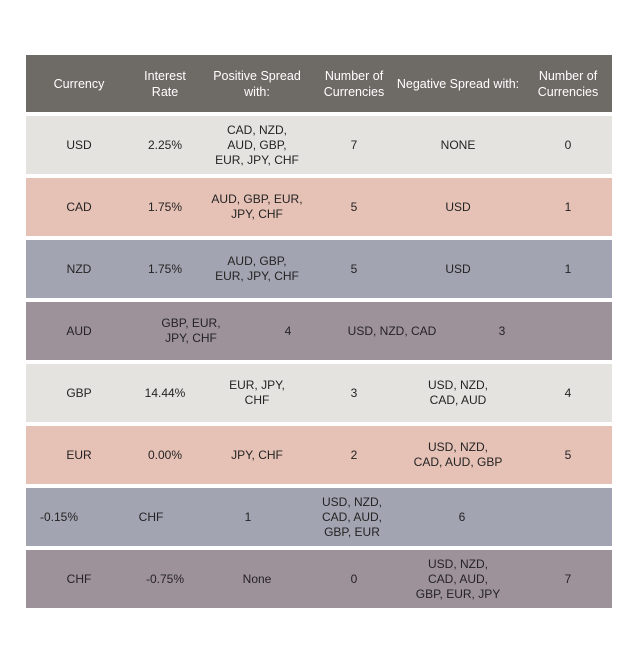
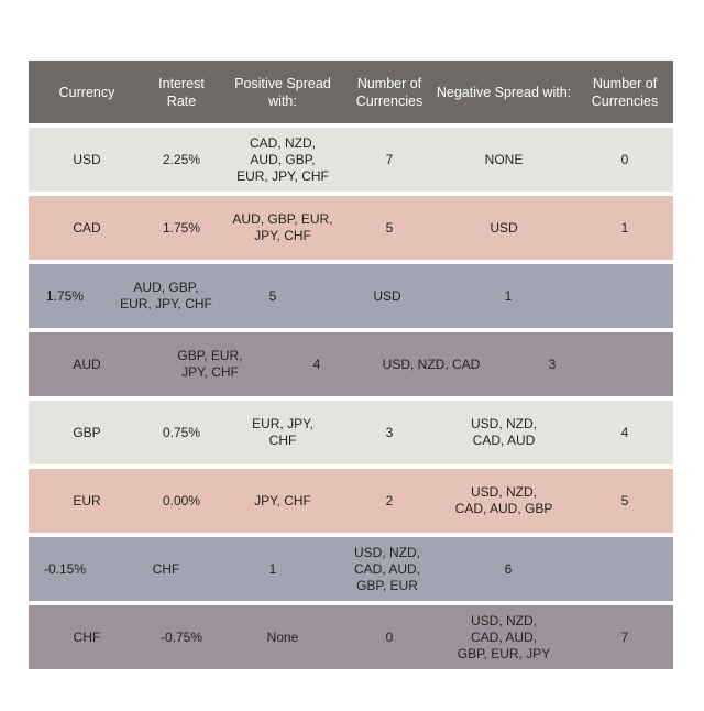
  Currency
  Interest Rate
  Positive Spread with:
  Number of Currencies
  Negative Spread with:
  Number of Currencies
  USD
  2.25%
  CAD, NZD,
  AUD, GBP,
  EUR, JPY, CHF
  7
  NONE
  0
  CAD
  1.75%
  AUD, GBP, EUR,
  JPY, CHF
  5
  USD
  1
- NZD
  1.75%
  AUD, GBP,
  EUR, JPY, CHF
  5
  USD
  1
  AUD
  GBP, EUR,
  JPY, CHF
  4
  USD, NZD, CAD
  3
  GBP
- 14.44%
+ 0.75%
  EUR, JPY,
  CHF
  3
  USD, NZD,
  CAD, AUD
  4
  EUR
  0.00%
  JPY, CHF
  2
  USD, NZD,
  CAD, AUD, GBP
  5
  -0.15%
  CHF
  1
  USD, NZD,
  CAD, AUD,
  GBP, EUR
  6
  CHF
  -0.75%
  None
  0
  USD, NZD,
  CAD, AUD,
  GBP, EUR, JPY
  7
